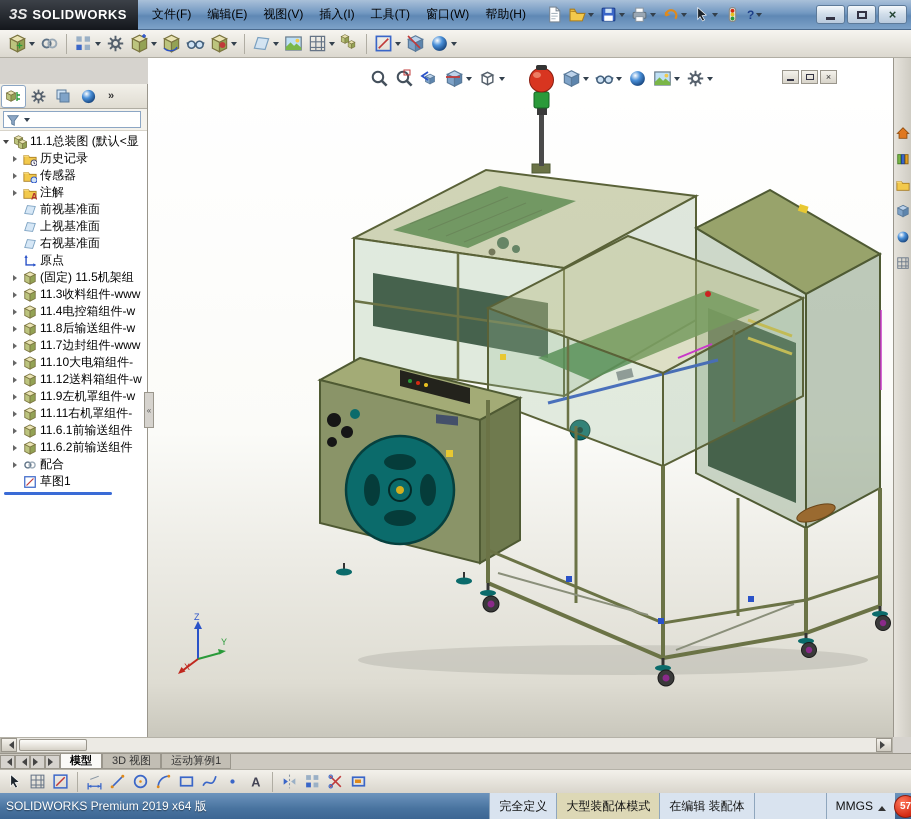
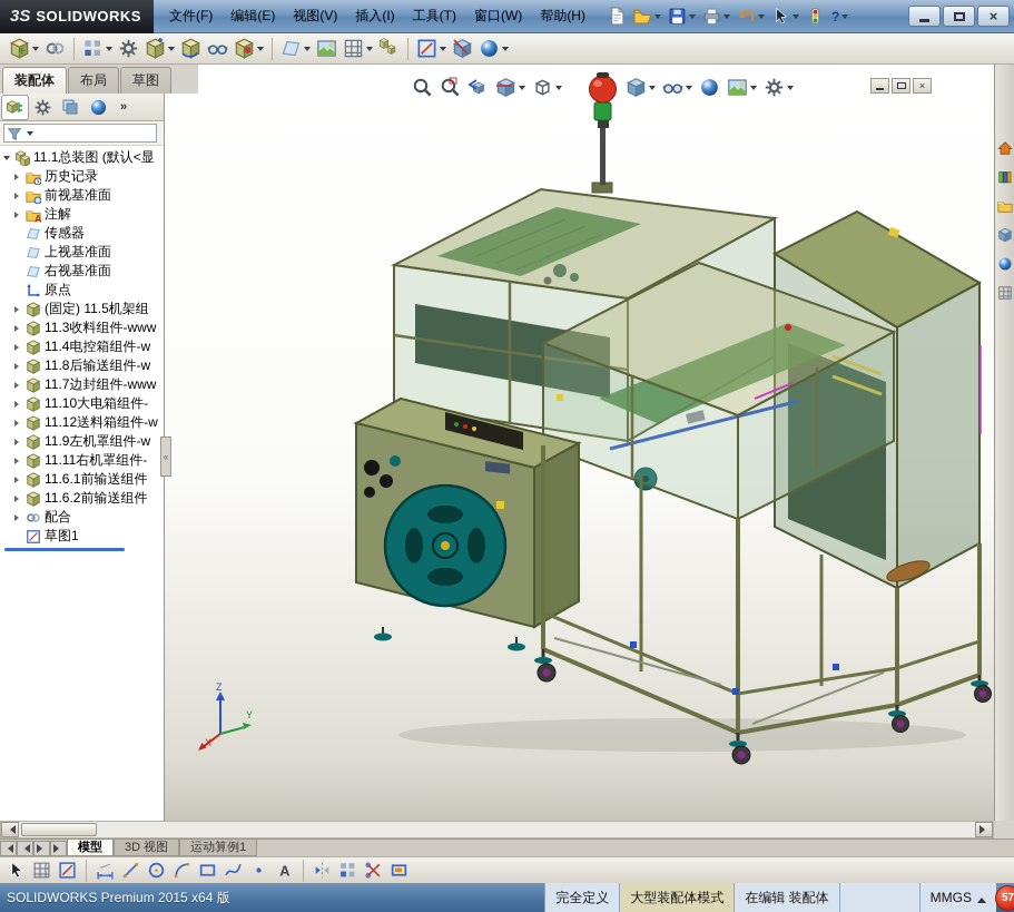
  3S
  SOLIDWORKS
  文件(F)
  编辑(E)
  视图(V)
  插入(I)
  工具(T)
  窗口(W)
  帮助(H)
  ?
  ×
+ 装配体
+ 布局
+ 草图
  ×
  Z
  Y
  X
  »
  11.1总装图 (默认<显
  历史记录
- 传感器
+ 前视基准面
  A
  注解
- 前视基准面
+ 传感器
  上视基准面
  右视基准面
  原点
  (固定) 11.5机架组
  11.3收料组件-www
  11.4电控箱组件-w
  11.8后输送组件-w
  11.7边封组件-www
  11.10大电箱组件-
  11.12送料箱组件-w
  11.9左机罩组件-w
  11.11右机罩组件-
  11.6.1前输送组件
  11.6.2前输送组件
  配合
  草图1
  «
  模型
  3D 视图
  运动算例1
  A
- SOLIDWORKS Premium 2019 x64 版
+ SOLIDWORKS Premium 2015 x64 版
  完全定义
  大型装配体模式
  在编辑 装配体
  MMGS
  57
